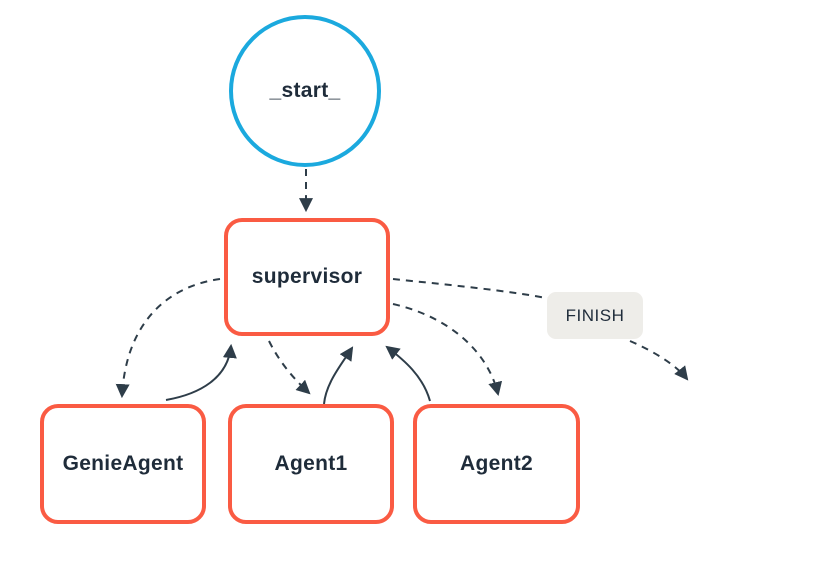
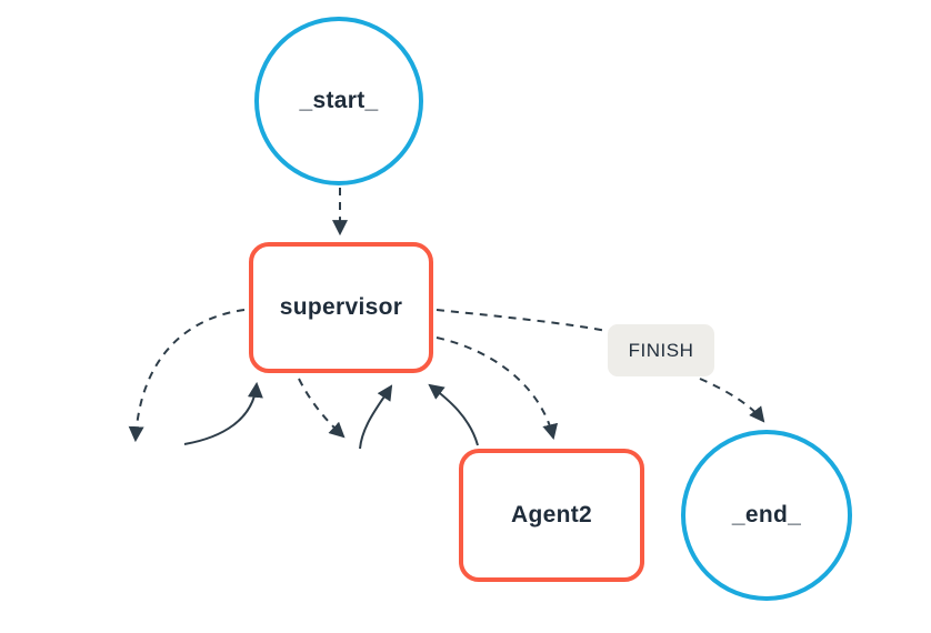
  _start_
  supervisor
- GenieAgent
- Agent1
  Agent2
+ _end_
  FINISH
